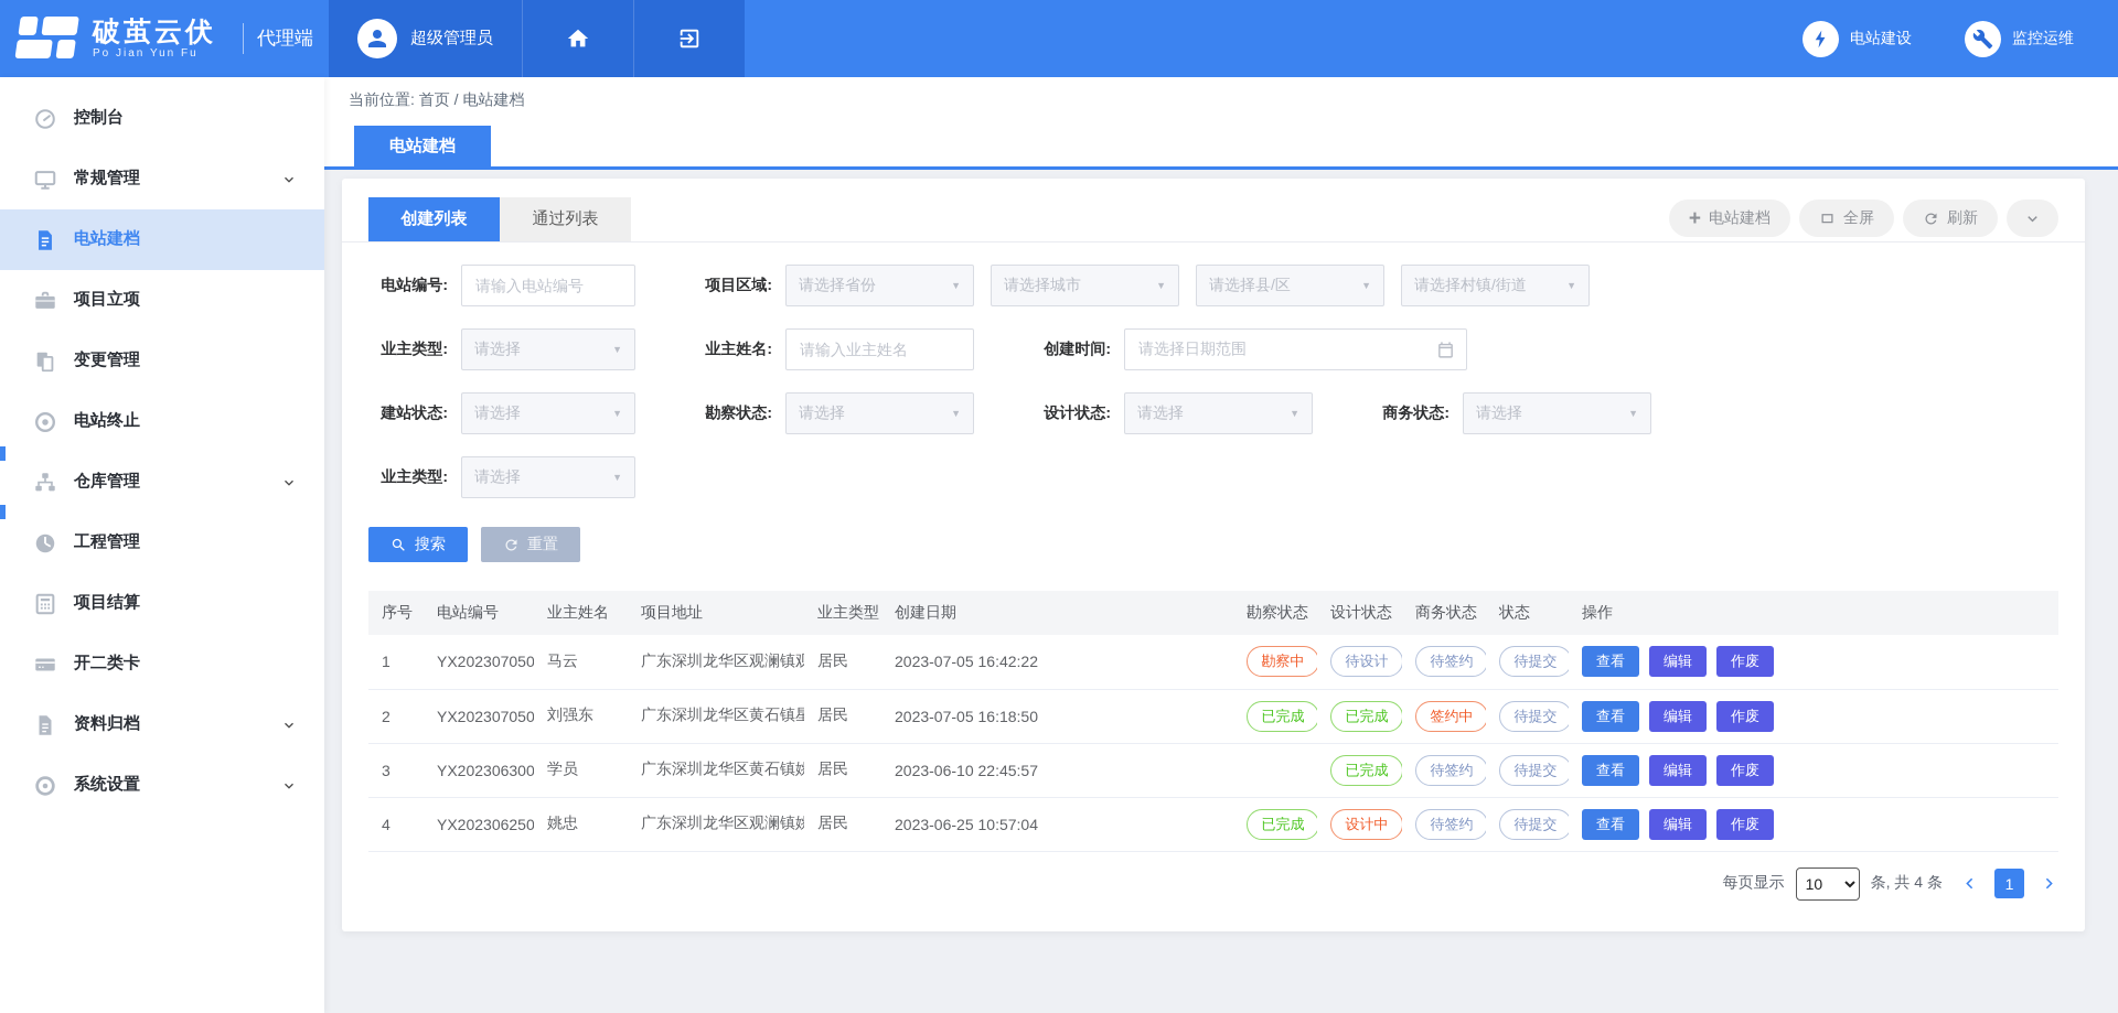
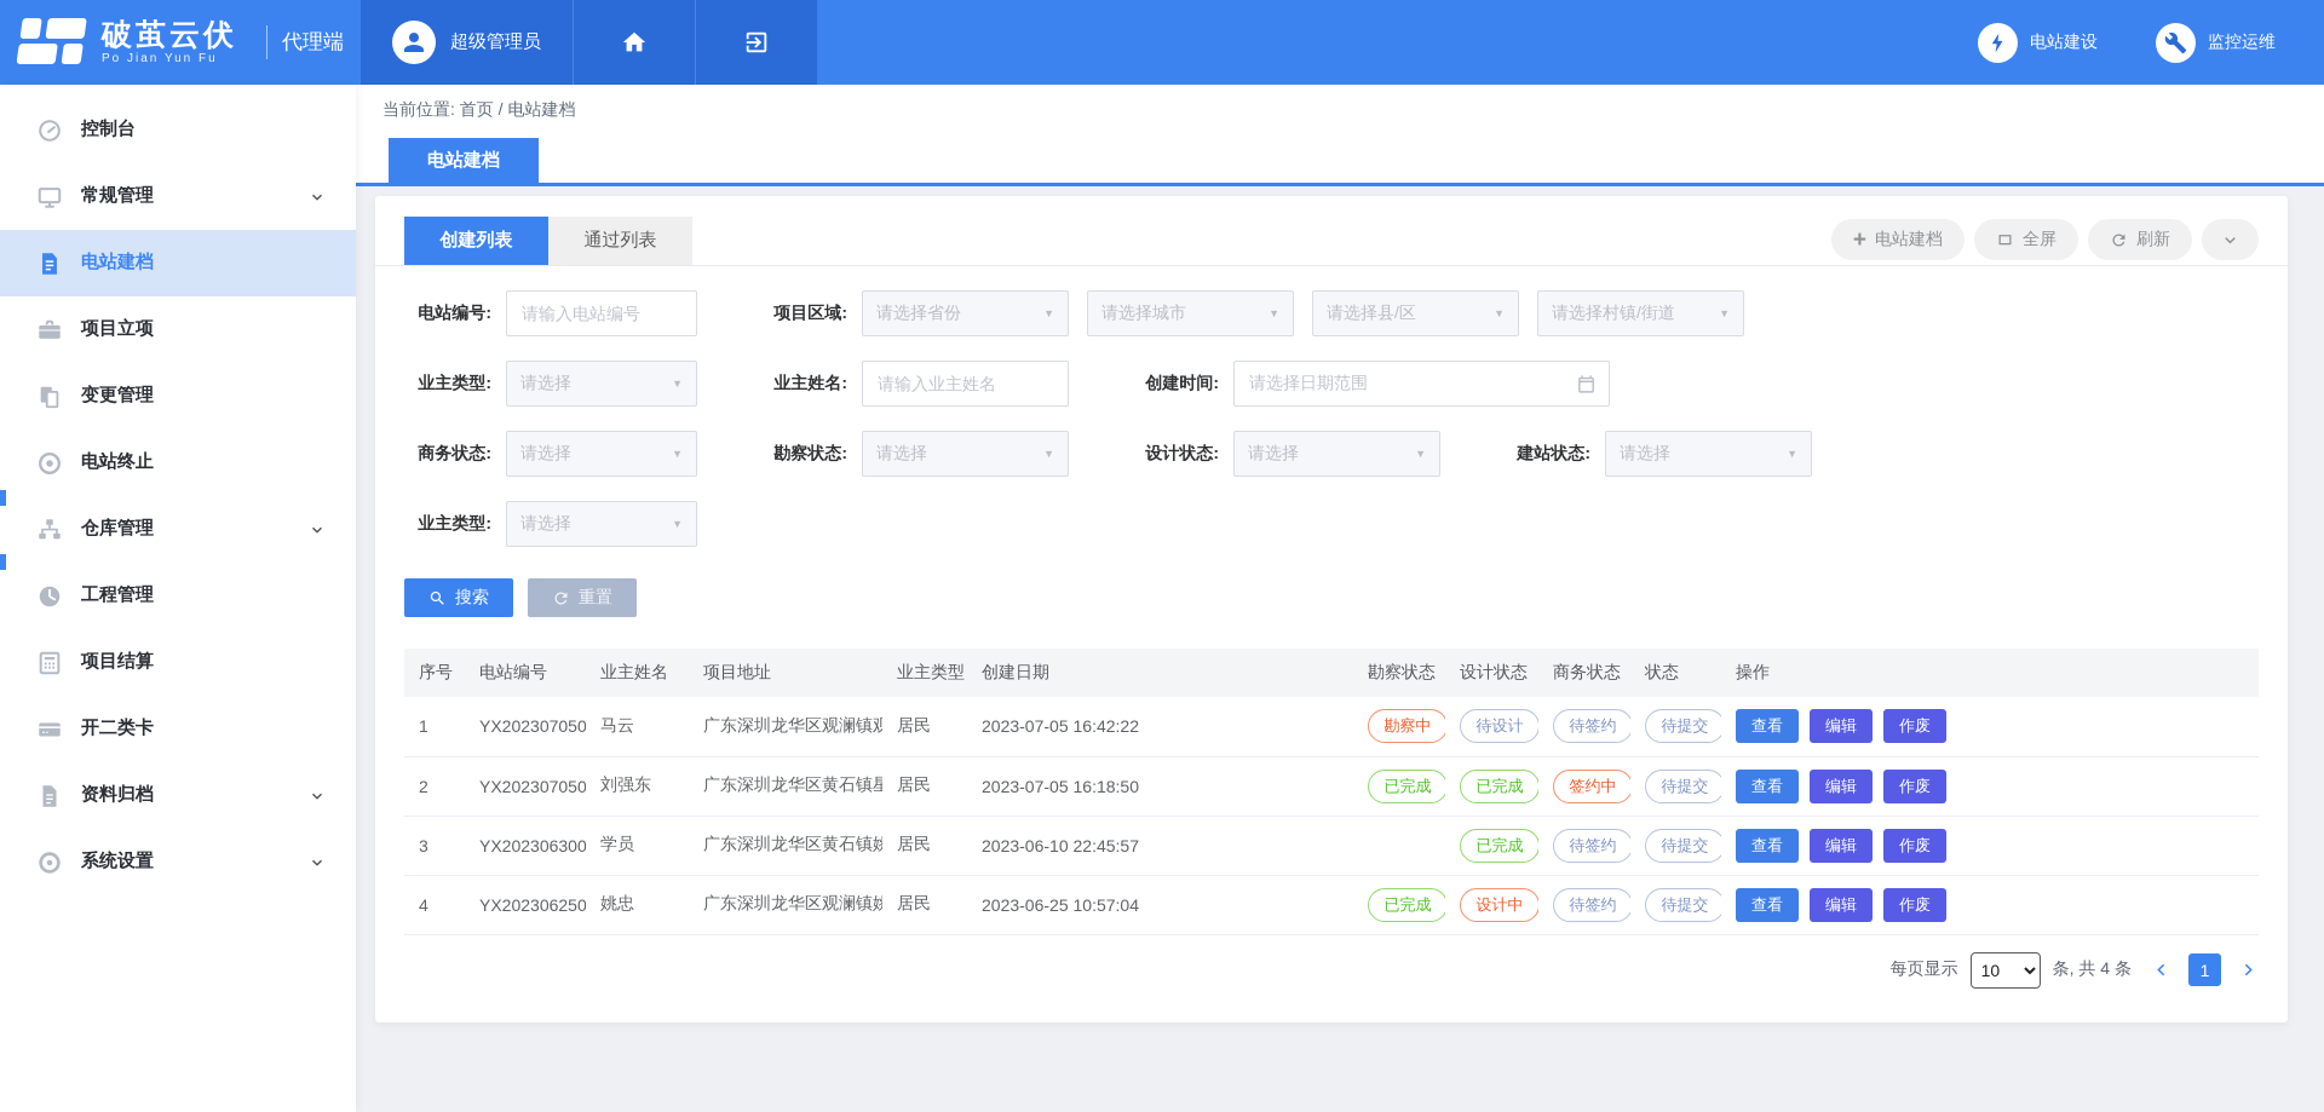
  破茧云伏
  Po Jian Yun Fu
  代理端
  超级管理员
  电站建设
  监控运维
  控制台
  常规管理
  电站建档
  项目立项
  变更管理
  电站终止
  仓库管理
  工程管理
  项目结算
  开二类卡
  资料归档
  系统设置
  当前位置: 首页 / 电站建档
  电站建档
  创建列表
  通过列表
  +
  电站建档
  全屏
  刷新
  电站编号:
  请输入电站编号
  项目区域:
  请选择省份
  ▼
  请选择城市
  ▼
  请选择县/区
  ▼
  请选择村镇/街道
  ▼
  业主类型:
  请选择
  ▼
  业主姓名:
  请输入业主姓名
  创建时间:
  请选择日期范围
- 建站状态:
+ 商务状态:
  请选择
  ▼
  勘察状态:
  请选择
  ▼
  设计状态:
  请选择
  ▼
- 商务状态:
+ 建站状态:
  请选择
  ▼
  业主类型:
  请选择
  ▼
  搜索
  重置
  序号	电站编号	业主姓名	项目地址	业主类型	创建日期	勘察状态	设计状态	商务状态	状态	操作
  1	YX202307050	马云	广东深圳龙华区观澜镇观	居民	2023-07-05 16:42:22	勘察中	待设计	待签约	待提交	查看 编辑 作废
  2	YX202307050	刘强东	广东深圳龙华区黄石镇星	居民	2023-07-05 16:18:50	已完成	已完成	签约中	待提交	查看 编辑 作废
  3	YX202306300	学员	广东深圳龙华区黄石镇姚	居民	2023-06-10 22:45:57		已完成	待签约	待提交	查看 编辑 作废
  4	YX202306250	姚忠	广东深圳龙华区观澜镇姚	居民	2023-06-25 10:57:04	已完成	设计中	待签约	待提交	查看 编辑 作废
  每页显示
  10
  条, 共 4 条
  1
